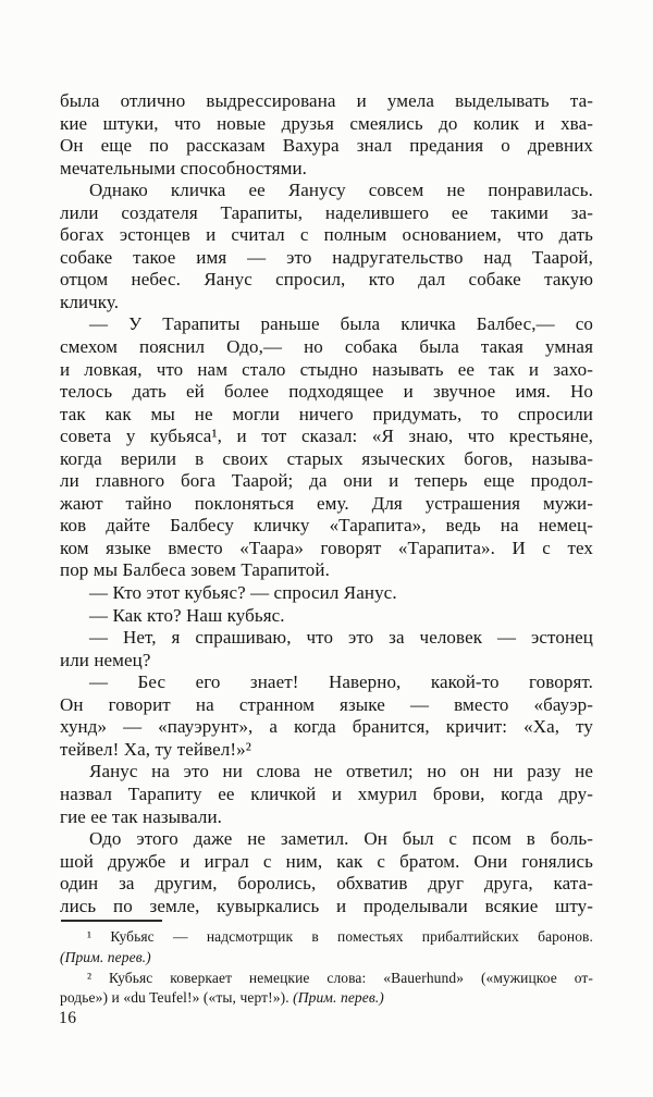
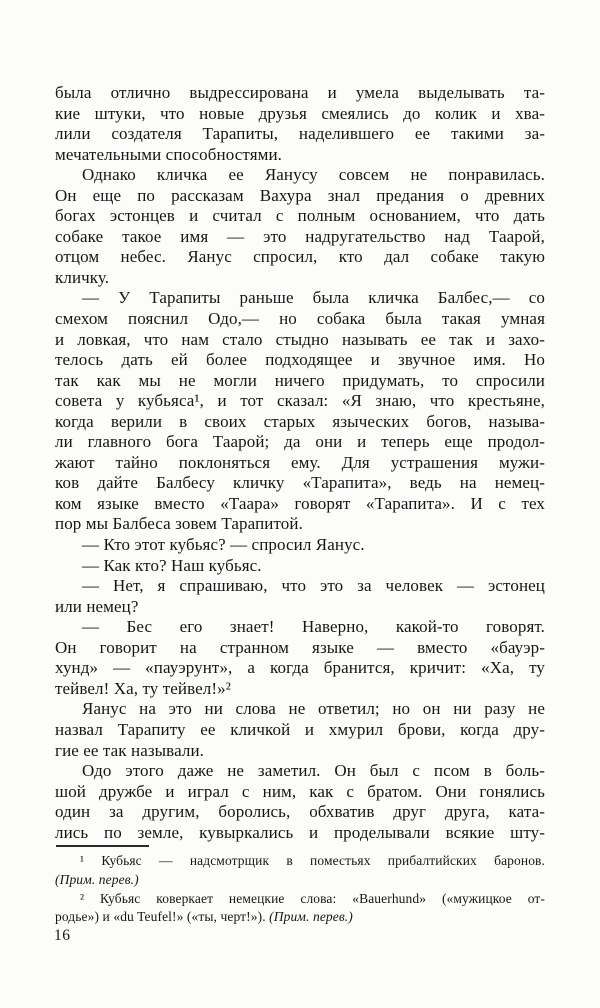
  была отлично выдрессирована и умела выделывать та-
  кие штуки, что новые друзья смеялись до колик и хва-
- Он еще по рассказам Вахура знал предания о древних
+ лили создателя Тарапиты, наделившего ее такими за-
  мечательными способностями.
  Однако кличка ее Яанусу совсем не понравилась.
- лили создателя Тарапиты, наделившего ее такими за-
+ Он еще по рассказам Вахура знал предания о древних
  богах эстонцев и считал с полным основанием, что дать
  собаке такое имя — это надругательство над Таарой,
  отцом небес. Яанус спросил, кто дал собаке такую
  кличку.
  — У Тарапиты раньше была кличка Балбес,— со
  смехом пояснил Одо,— но собака была такая умная
  и ловкая, что нам стало стыдно называть ее так и захо-
  телось дать ей более подходящее и звучное имя. Но
  так как мы не могли ничего придумать, то спросили
  совета у кубьяса¹, и тот сказал: «Я знаю, что крестьяне,
  когда верили в своих старых языческих богов, называ-
  ли главного бога Таарой; да они и теперь еще продол-
  жают тайно поклоняться ему. Для устрашения мужи-
  ков дайте Балбесу кличку «Тарапита», ведь на немец-
  ком языке вместо «Таара» говорят «Тарапита». И с тех
  пор мы Балбеса зовем Тарапитой.
  — Кто этот кубьяс? — спросил Яанус.
  — Как кто? Наш кубьяс.
  — Нет, я спрашиваю, что это за человек — эстонец
  или немец?
  — Бес его знает! Наверно, какой-то говорят.
  Он говорит на странном языке — вместо «бауэр-
  хунд» — «пауэрунт», а когда бранится, кричит: «Ха, ту
  тейвел! Ха, ту тейвел!»²
  Яанус на это ни слова не ответил; но он ни разу не
  назвал Тарапиту ее кличкой и хмурил брови, когда дру-
  гие ее так называли.
  Одо этого даже не заметил. Он был с псом в боль-
  шой дружбе и играл с ним, как с братом. Они гонялись
  один за другим, боролись, обхватив друг друга, ката-
  лись по земле, кувыркались и проделывали всякие шту-
  ¹ Кубьяс — надсмотрщик в поместьях прибалтийских баронов.
  (Прим. перев.)
  ² Кубьяс коверкает немецкие слова: «Bauerhund» («мужицкое от-
  родье») и «du Teufel!» («ты, черт!»). (Прим. перев.)
  16
